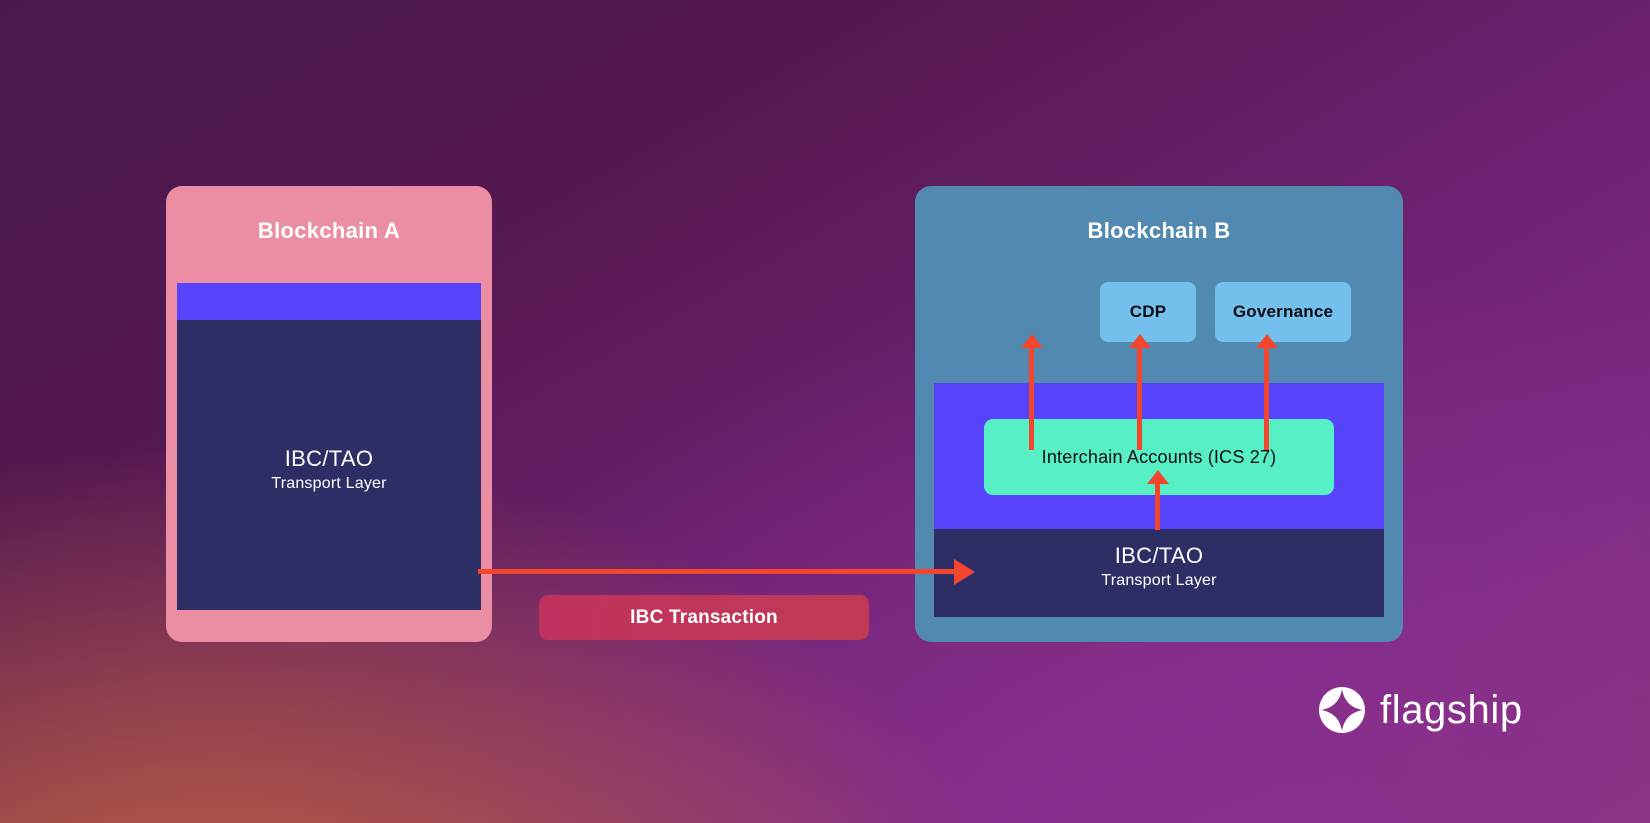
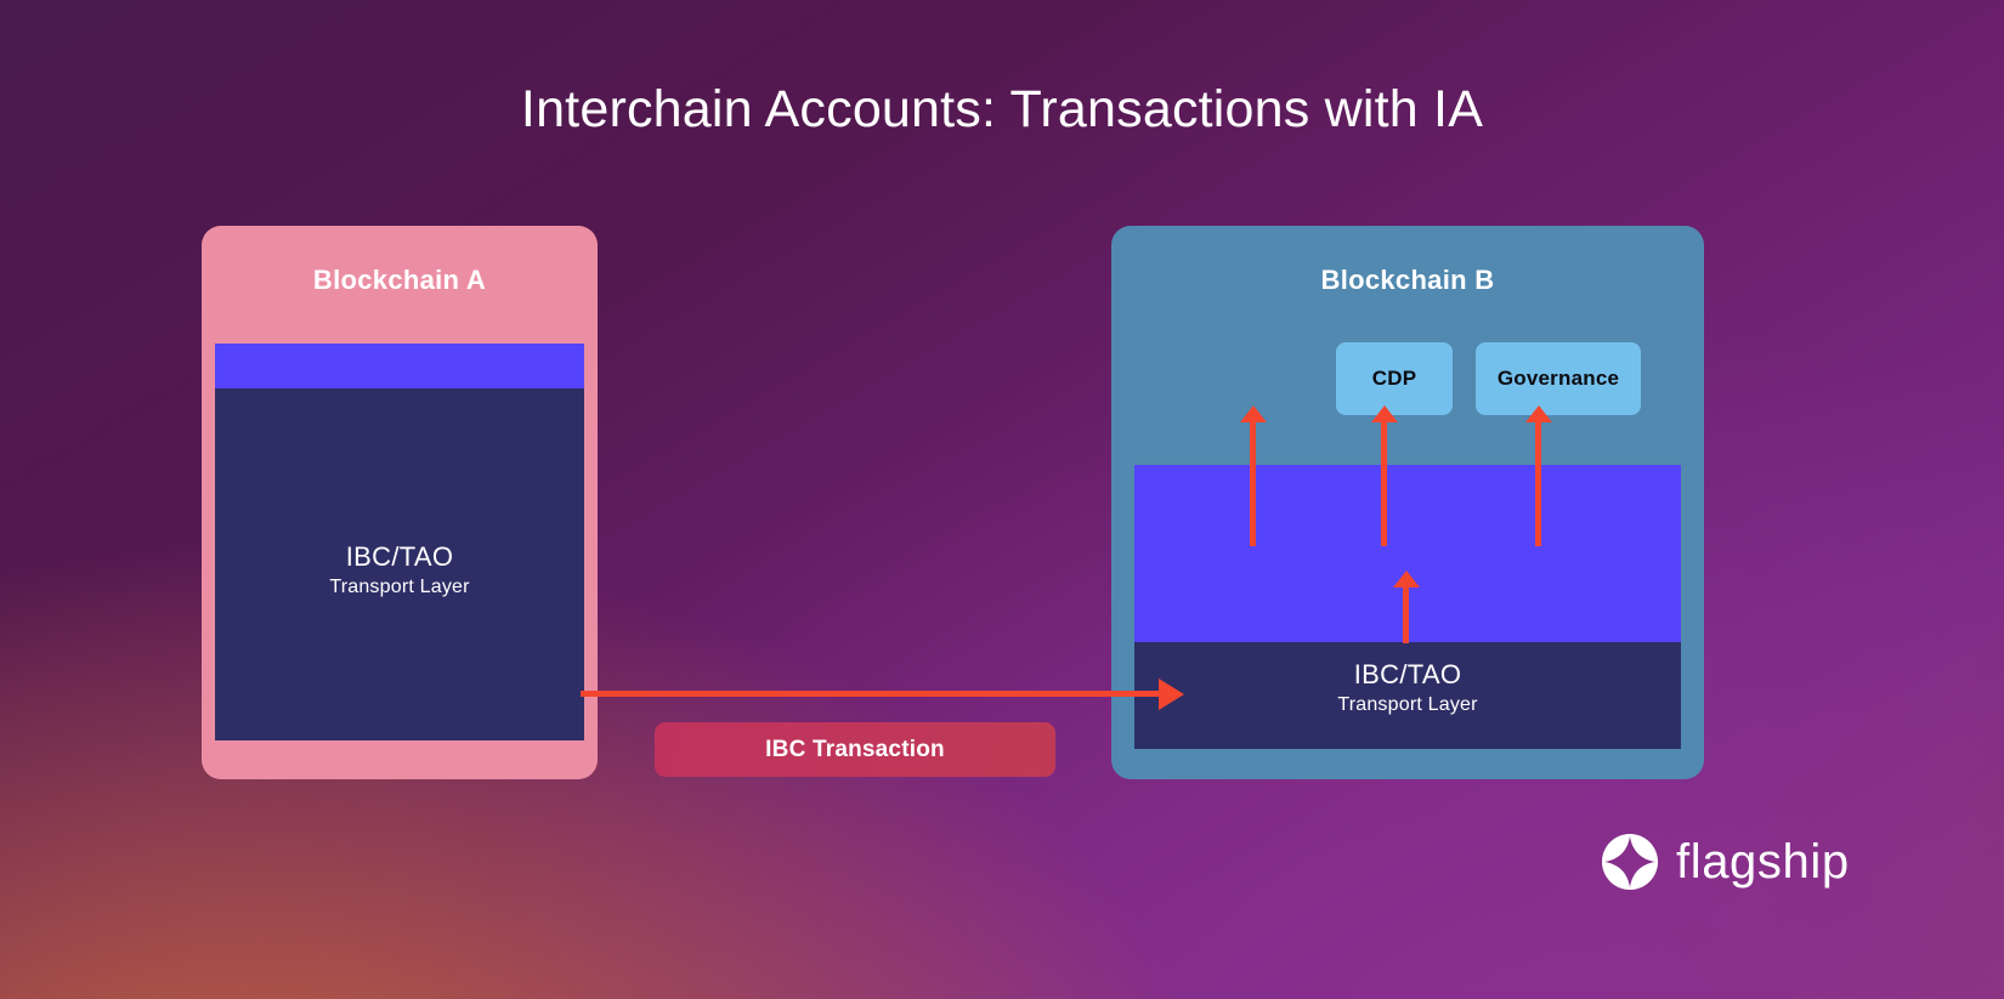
+ Interchain Accounts: Transactions with IA
  Blockchain A
  IBC/TAO
  Transport Layer
  Blockchain B
  CDP
  Governance
- Interchain Accounts (ICS 27)
  IBC/TAO
  Transport Layer
  IBC Transaction
  flagship
